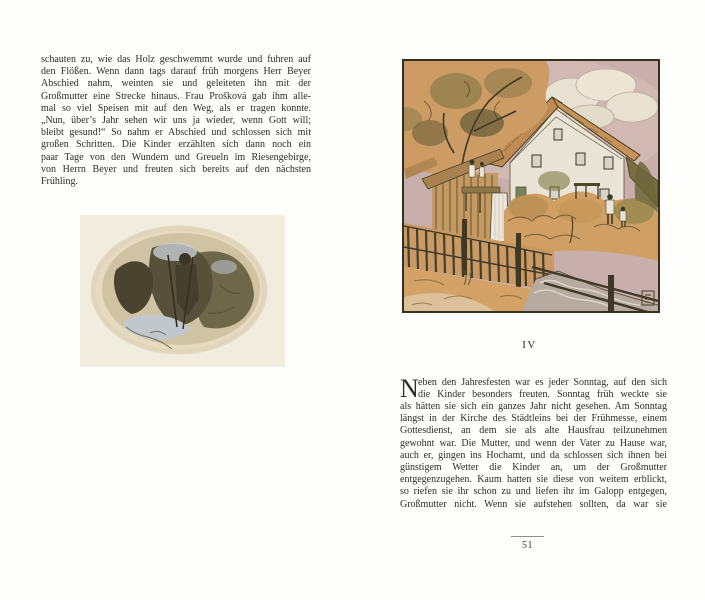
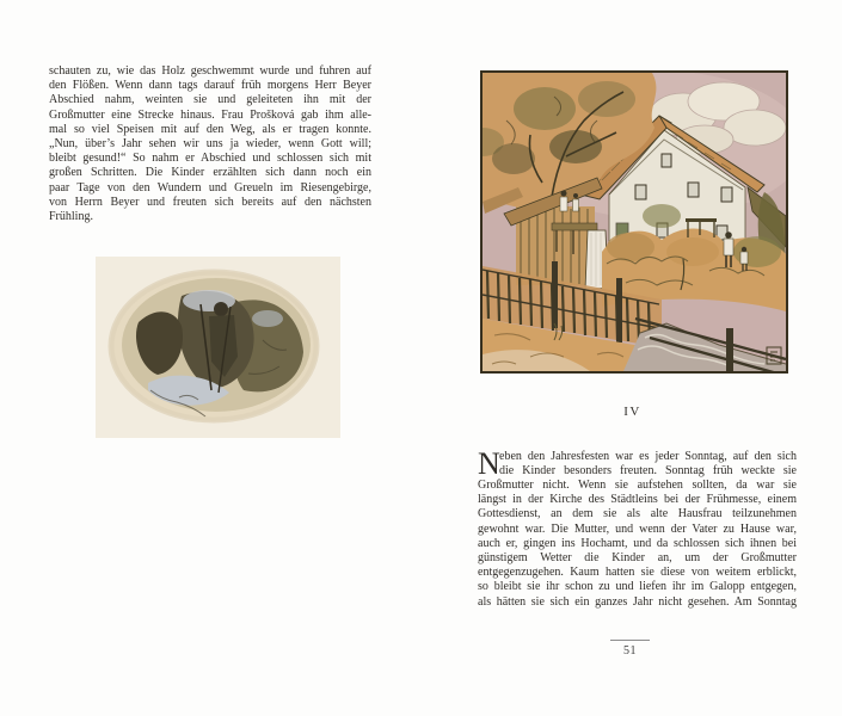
  schauten zu, wie das Holz geschwemmt wurde und fuhren auf
  den Flößen. Wenn dann tags darauf früh morgens Herr Beyer
  Abschied nahm, weinten sie und geleiteten ihn mit der
  Großmutter eine Strecke hinaus. Frau Prošková gab ihm alle-
  mal so viel Speisen mit auf den Weg, als er tragen konnte.
  „Nun, über’s Jahr sehen wir uns ja wieder, wenn Gott will;
  bleibt gesund!“ So nahm er Abschied und schlossen sich mit
  großen Schritten. Die Kinder erzählten sich dann noch ein
  paar Tage von den Wundern und Greueln im Riesengebirge,
  von Herrn Beyer und freuten sich bereits auf den nächsten
  Frühling.
  IV
  N
  eben den Jahresfesten war es jeder Sonntag, auf den sich
  die Kinder besonders freuten. Sonntag früh weckte sie
- als hätten sie sich ein ganzes Jahr nicht gesehen. Am Sonntag
+ Großmutter nicht. Wenn sie aufstehen sollten, da war sie
  längst in der Kirche des Städtleins bei der Frühmesse, einem
  Gottesdienst, an dem sie als alte Hausfrau teilzunehmen
  gewohnt war. Die Mutter, und wenn der Vater zu Hause war,
  auch er, gingen ins Hochamt, und da schlossen sich ihnen bei
  günstigem Wetter die Kinder an, um der Großmutter
  entgegenzugehen. Kaum hatten sie diese von weitem erblickt,
- so riefen sie ihr schon zu und liefen ihr im Galopp entgegen,
+ so bleibt sie ihr schon zu und liefen ihr im Galopp entgegen,
- Großmutter nicht. Wenn sie aufstehen sollten, da war sie
+ als hätten sie sich ein ganzes Jahr nicht gesehen. Am Sonntag
  51
